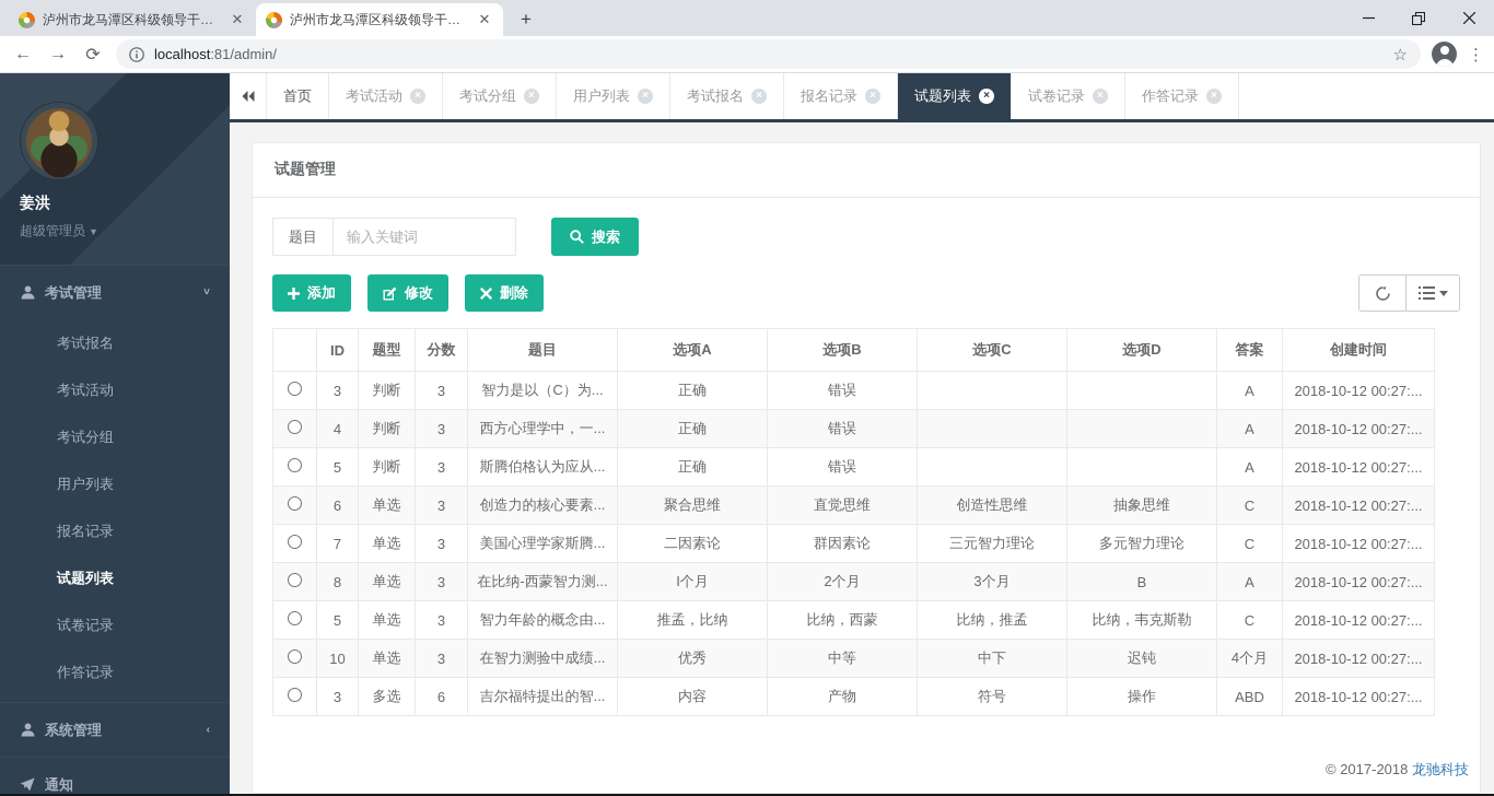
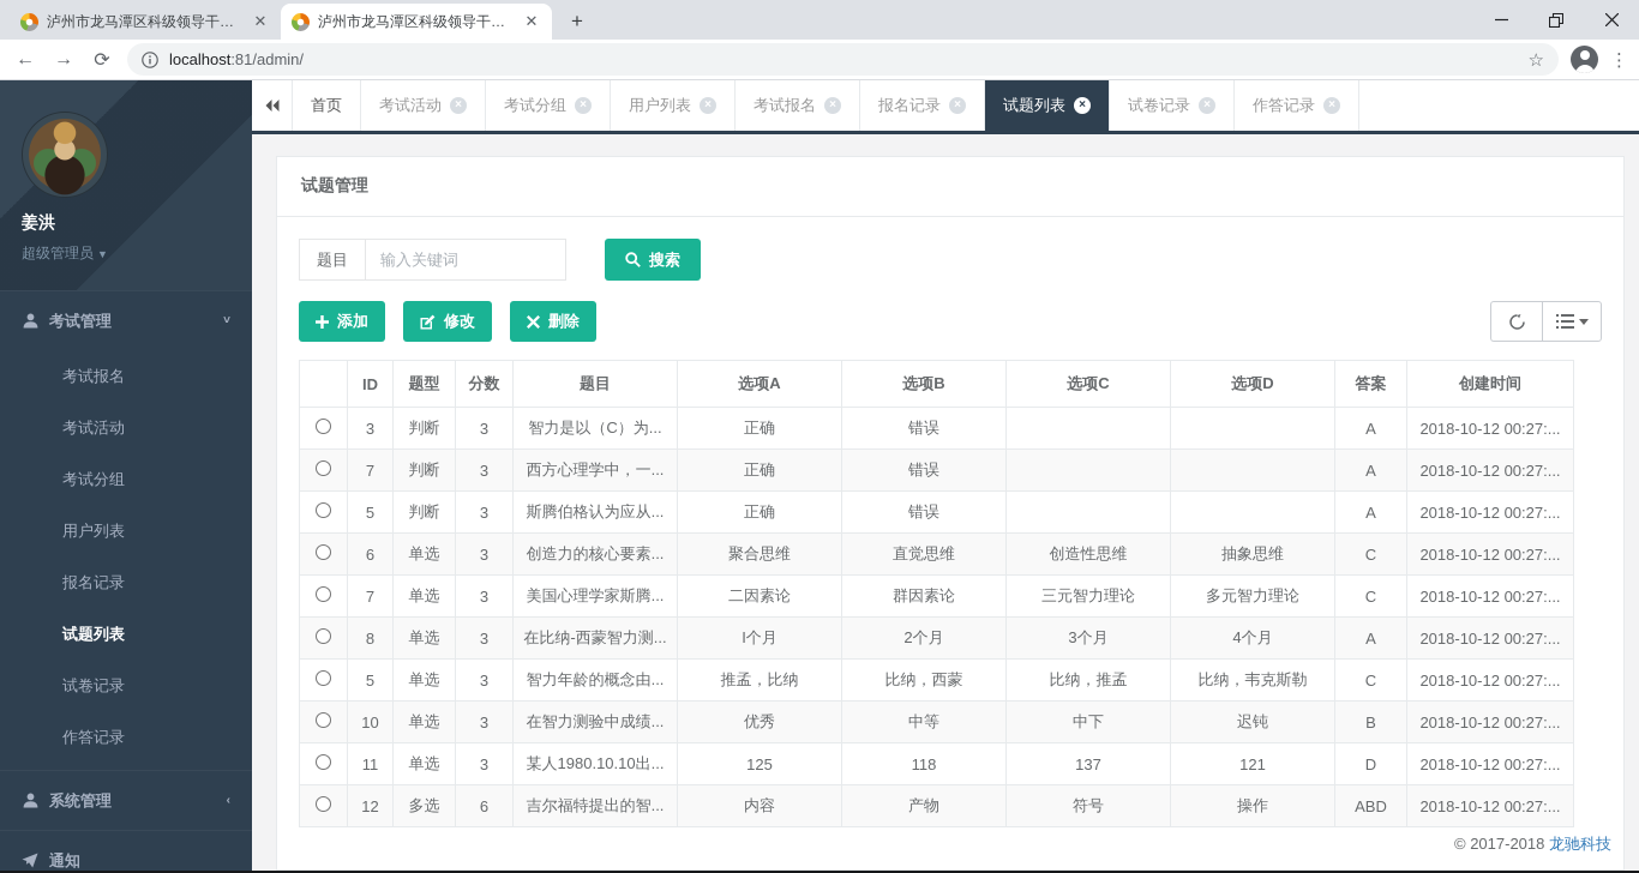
  泸州市龙马潭区科级领导干部任
  ✕
  泸州市龙马潭区科级领导干部任
  ✕
  +
  ←
  →
  ⟳
  localhost:81/admin/
  ☆
  ⋮
  姜洪
  超级管理员 ▼
  考试管理
  ˅
  考试报名
  考试活动
  考试分组
  用户列表
  报名记录
  试题列表
  试卷记录
  作答记录
  系统管理
  ‹
  通知
  首页
  考试活动
  ×
  考试分组
  ×
  用户列表
  ×
  考试报名
  ×
  报名记录
  ×
  试题列表
  ×
  试卷记录
  ×
  作答记录
  ×
  试题管理
  题目
  输入关键词
  搜索
  添加
  修改
  删除
  	ID	题型	分数	题目	选项A	选项B	选项C	选项D	答案	创建时间
  	3	判断	3	智力是以（C）为...	正确	错误			A	2018-10-12 00:27:...
- 	4	判断	3	西方心理学中，一...	正确	错误			A	2018-10-12 00:27:...
+ 	7	判断	3	西方心理学中，一...	正确	错误			A	2018-10-12 00:27:...
  	5	判断	3	斯腾伯格认为应从...	正确	错误			A	2018-10-12 00:27:...
  	6	单选	3	创造力的核心要素...	聚合思维	直觉思维	创造性思维	抽象思维	C	2018-10-12 00:27:...
  	7	单选	3	美国心理学家斯腾...	二因素论	群因素论	三元智力理论	多元智力理论	C	2018-10-12 00:27:...
- 	8	单选	3	在比纳-西蒙智力测...	I个月	2个月	3个月	B	A	2018-10-12 00:27:...
+ 	8	单选	3	在比纳-西蒙智力测...	I个月	2个月	3个月	4个月	A	2018-10-12 00:27:...
  	5	单选	3	智力年龄的概念由...	推孟，比纳	比纳，西蒙	比纳，推孟	比纳，韦克斯勒	C	2018-10-12 00:27:...
- 	10	单选	3	在智力测验中成绩...	优秀	中等	中下	迟钝	4个月	2018-10-12 00:27:...
+ 	10	单选	3	在智力测验中成绩...	优秀	中等	中下	迟钝	B	2018-10-12 00:27:...
+ 	11	单选	3	某人1980.10.10出...	125	118	137	121	D	2018-10-12 00:27:...
- 	3	多选	6	吉尔福特提出的智...	内容	产物	符号	操作	ABD	2018-10-12 00:27:...
+ 	12	多选	6	吉尔福特提出的智...	内容	产物	符号	操作	ABD	2018-10-12 00:27:...
  © 2017-2018 龙驰科技
